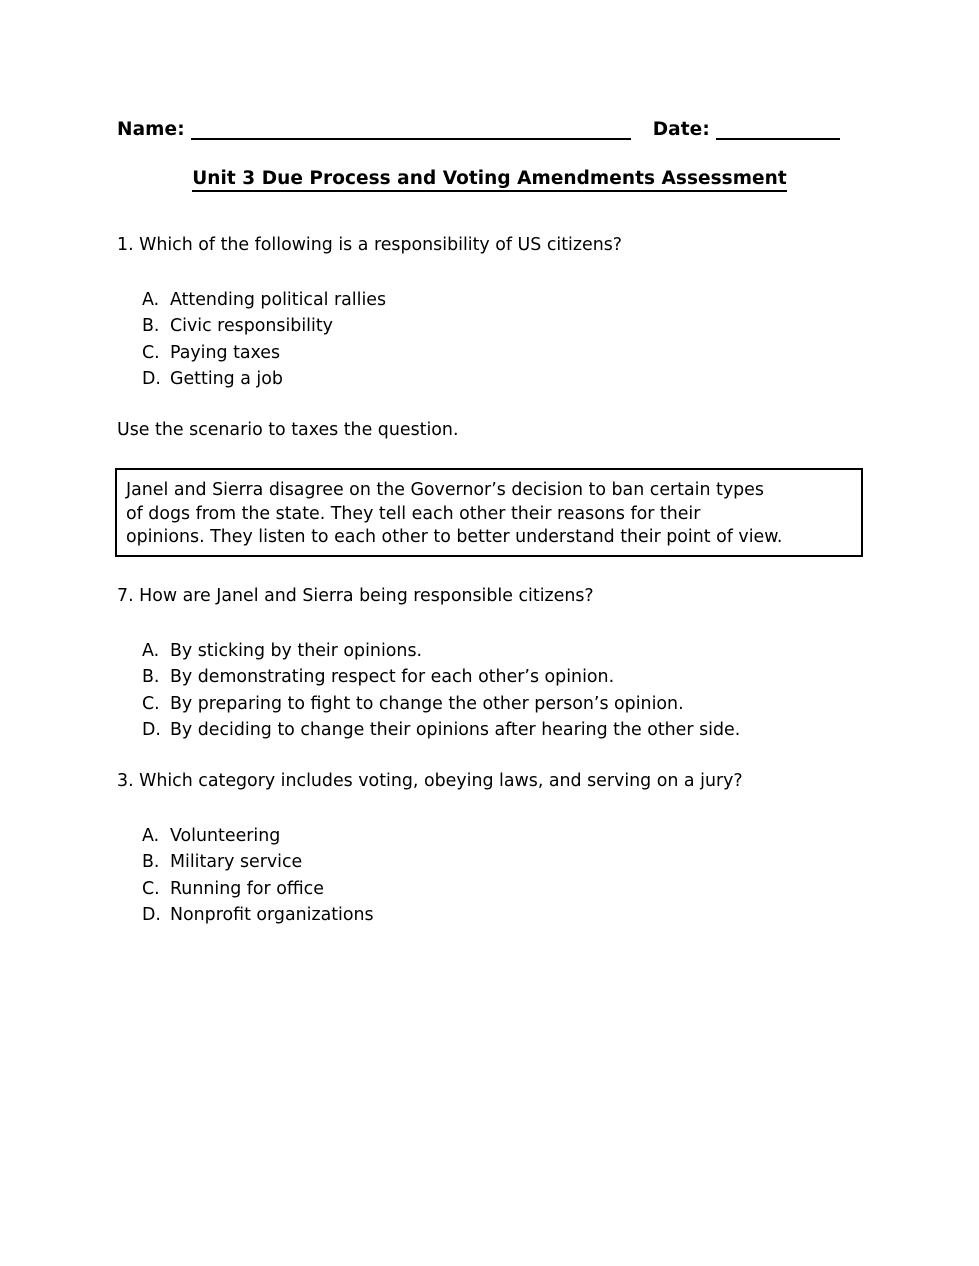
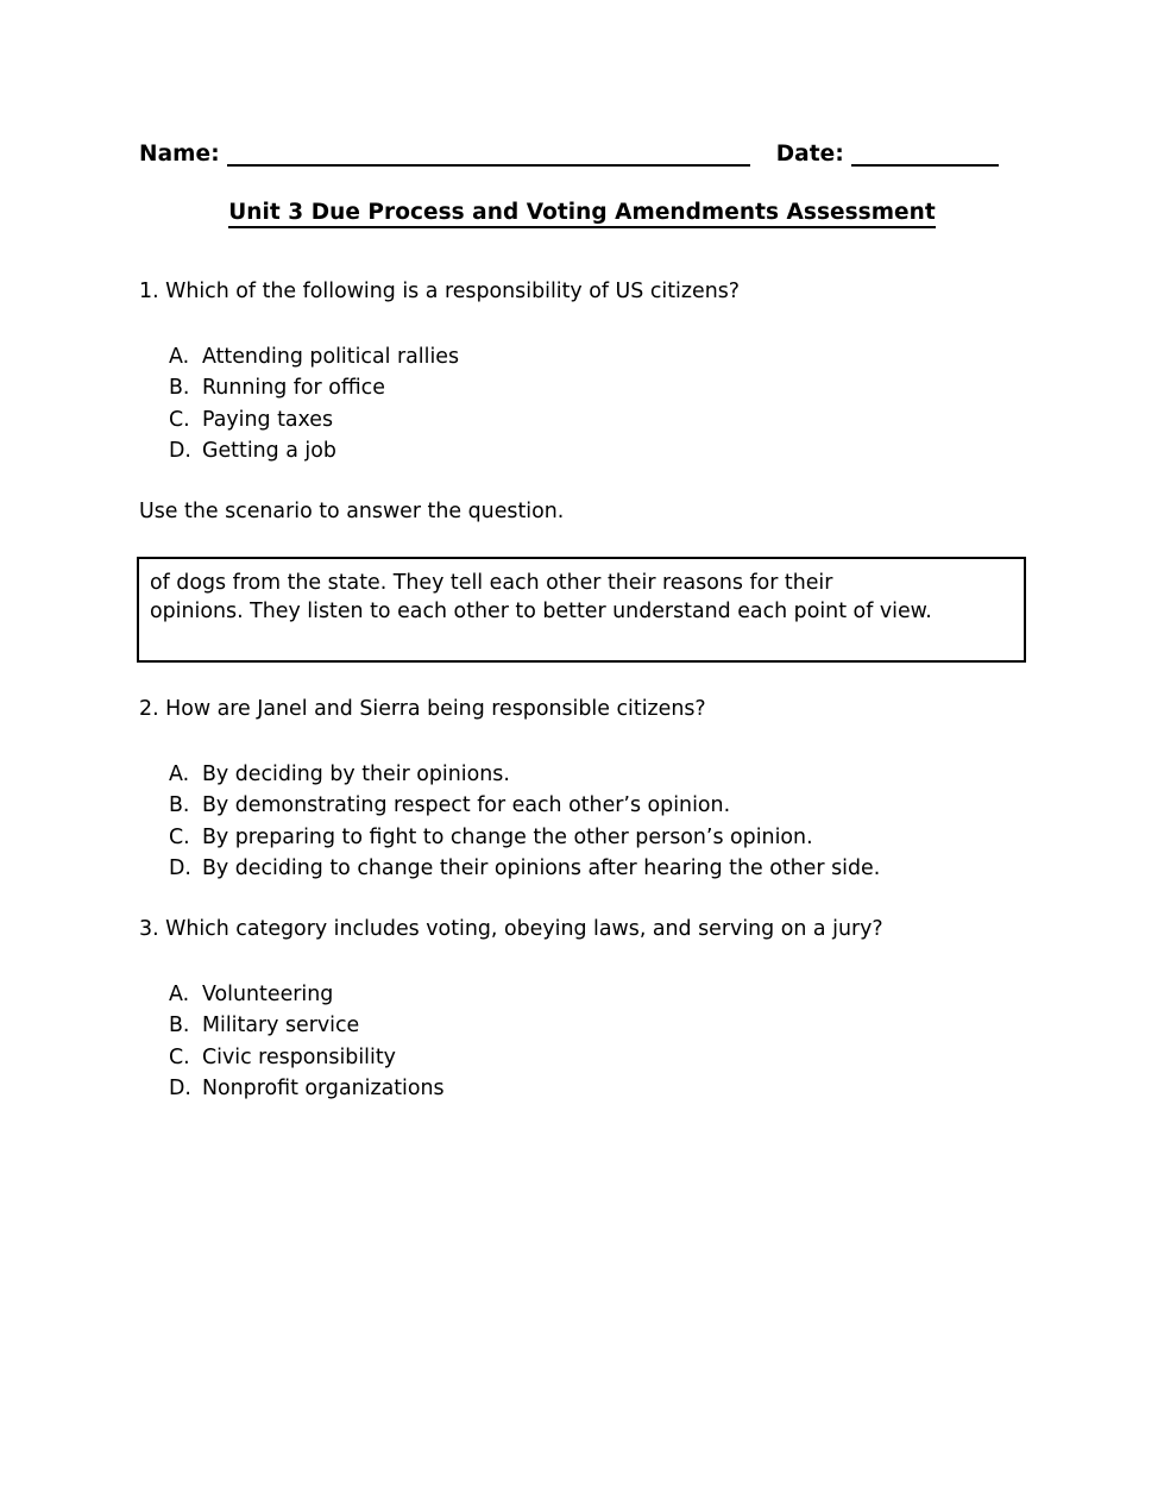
  Name:
  Date:
  Unit 3 Due Process and Voting Amendments Assessment
  1. Which of the following is a responsibility of US citizens?
  A. Attending political rallies
- B. Civic responsibility
+ B. Running for office
  C. Paying taxes
  D. Getting a job
- Use the scenario to taxes the question.
+ Use the scenario to answer the question.
- Janel and Sierra disagree on the Governor’s decision to ban certain types
  of dogs from the state. They tell each other their reasons for their
- opinions. They listen to each other to better understand their point of view.
+ opinions. They listen to each other to better understand each point of view.
- 7. How are Janel and Sierra being responsible citizens?
+ 2. How are Janel and Sierra being responsible citizens?
- A. By sticking by their opinions.
+ A. By deciding by their opinions.
  B. By demonstrating respect for each other’s opinion.
  C. By preparing to fight to change the other person’s opinion.
  D. By deciding to change their opinions after hearing the other side.
  3. Which category includes voting, obeying laws, and serving on a jury?
  A. Volunteering
  B. Military service
- C. Running for office
+ C. Civic responsibility
  D. Nonprofit organizations
